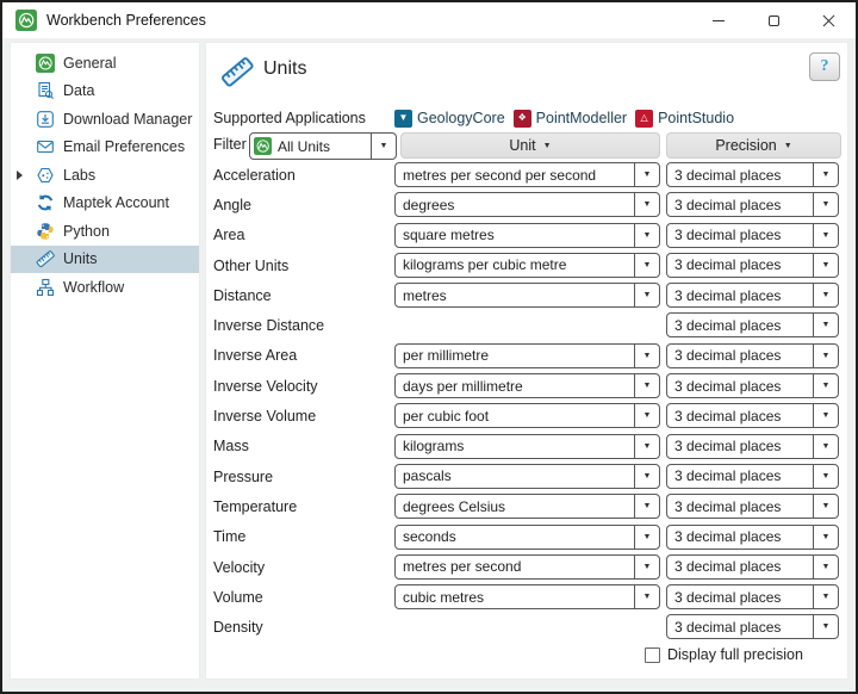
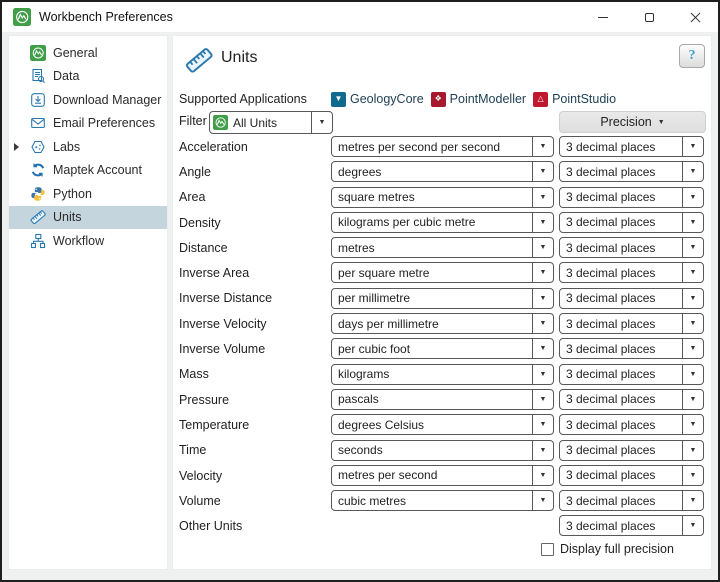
  Workbench Preferences
  General
  Data
  Download Manager
  Email Preferences
  Labs
  Maptek Account
  Python
  Units
  Workflow
  Units
  ?
  Supported Applications
  ▼
  GeologyCore
  ❖
  PointModeller
  △
  PointStudio
  Filter
  All Units
- Unit
  Precision
  Acceleration
  metres per second per second
  3 decimal places
  Angle
  degrees
  3 decimal places
  Area
  square metres
  3 decimal places
- Other Units
+ Density
  kilograms per cubic metre
  3 decimal places
  Distance
  metres
  3 decimal places
- Inverse Distance
+ Inverse Area
+ per square metre
  3 decimal places
- Inverse Area
+ Inverse Distance
  per millimetre
  3 decimal places
  Inverse Velocity
  days per millimetre
  3 decimal places
  Inverse Volume
  per cubic foot
  3 decimal places
  Mass
  kilograms
  3 decimal places
  Pressure
  pascals
  3 decimal places
  Temperature
  degrees Celsius
  3 decimal places
  Time
  seconds
  3 decimal places
  Velocity
  metres per second
  3 decimal places
  Volume
  cubic metres
  3 decimal places
- Density
+ Other Units
  3 decimal places
  Display full precision
